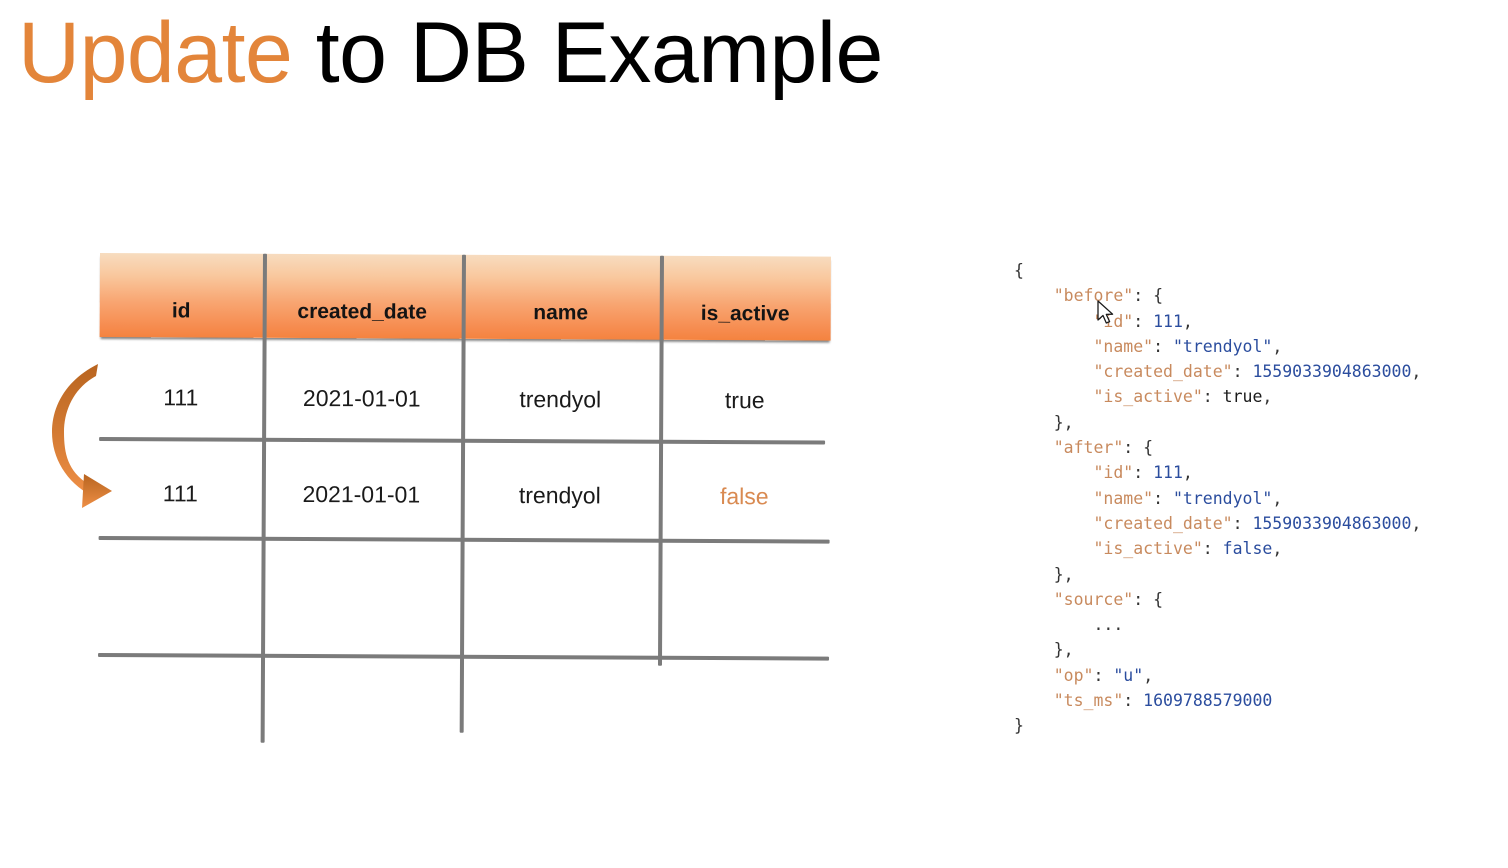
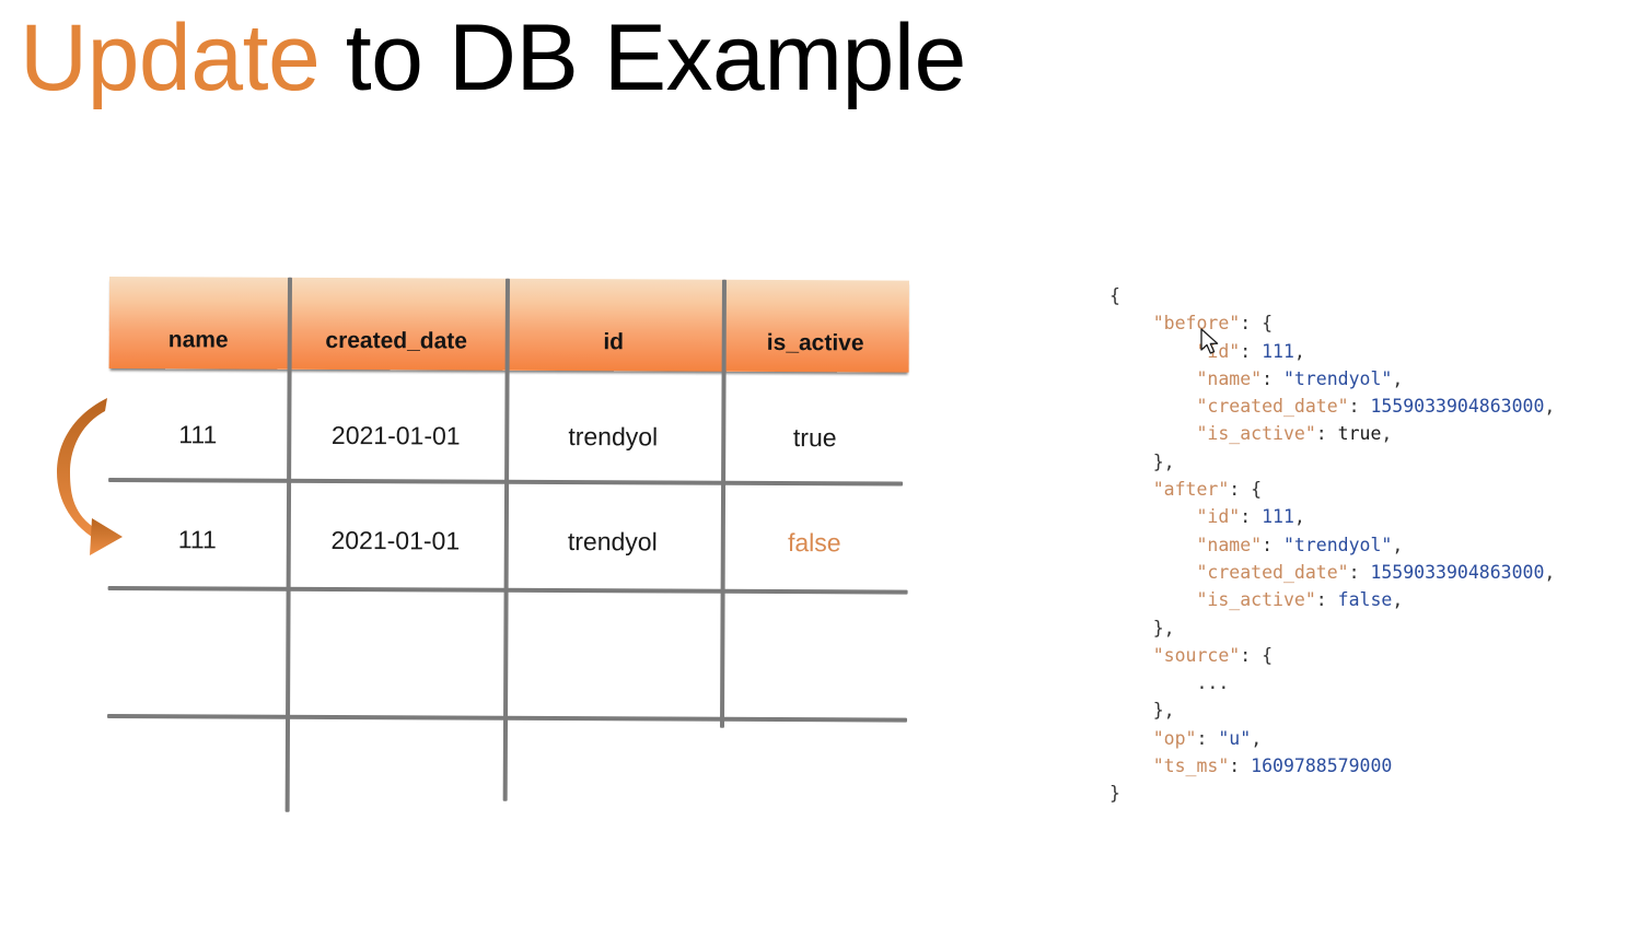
  Update to DB Example
- id
+ name
  created_date
- name
+ id
  is_active
  111
  2021-01-01
  trendyol
  true
  111
  2021-01-01
  trendyol
  false
  { "before": { "d": 111, "name": "trendyol", "created_date": 1559033904863000, "is_active": true, }, "after": { "id": 111, "name": "trendyol", "created_date": 1559033904863000, "is_active": false, }, "source": { ... }, "op": "u", "ts_ms": 1609788579000 }
